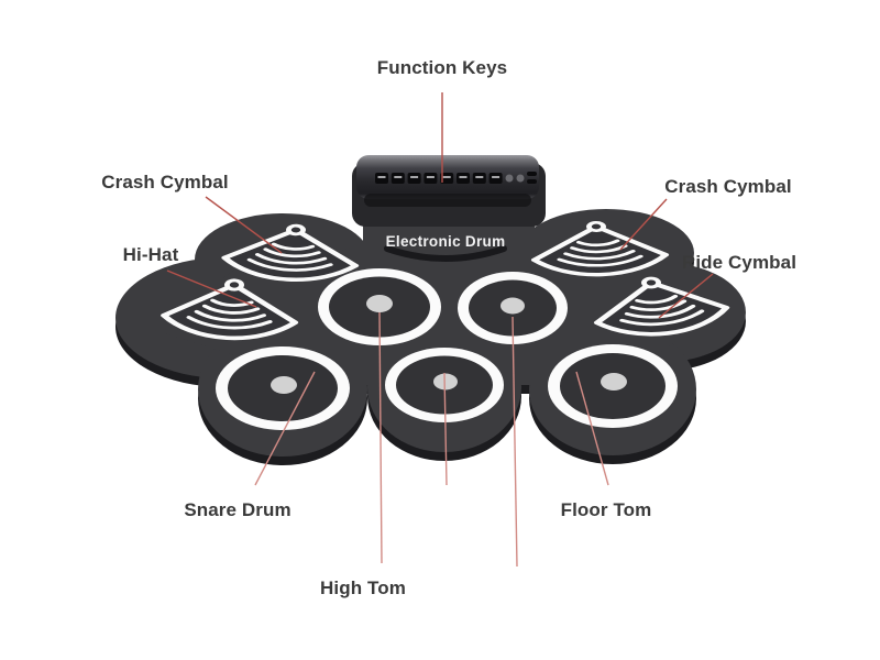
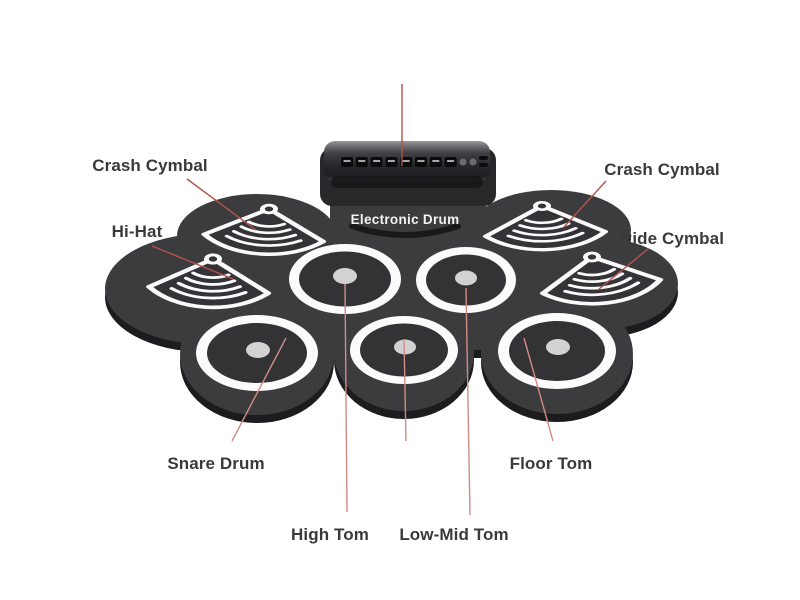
  Electronic Drum
- Function Keys
  Crash Cymbal
  Hi-Hat
  Crash Cymbal
  Ride Cymbal
  Snare Drum
  Floor Tom
  High Tom
+ Low-Mid Tom
